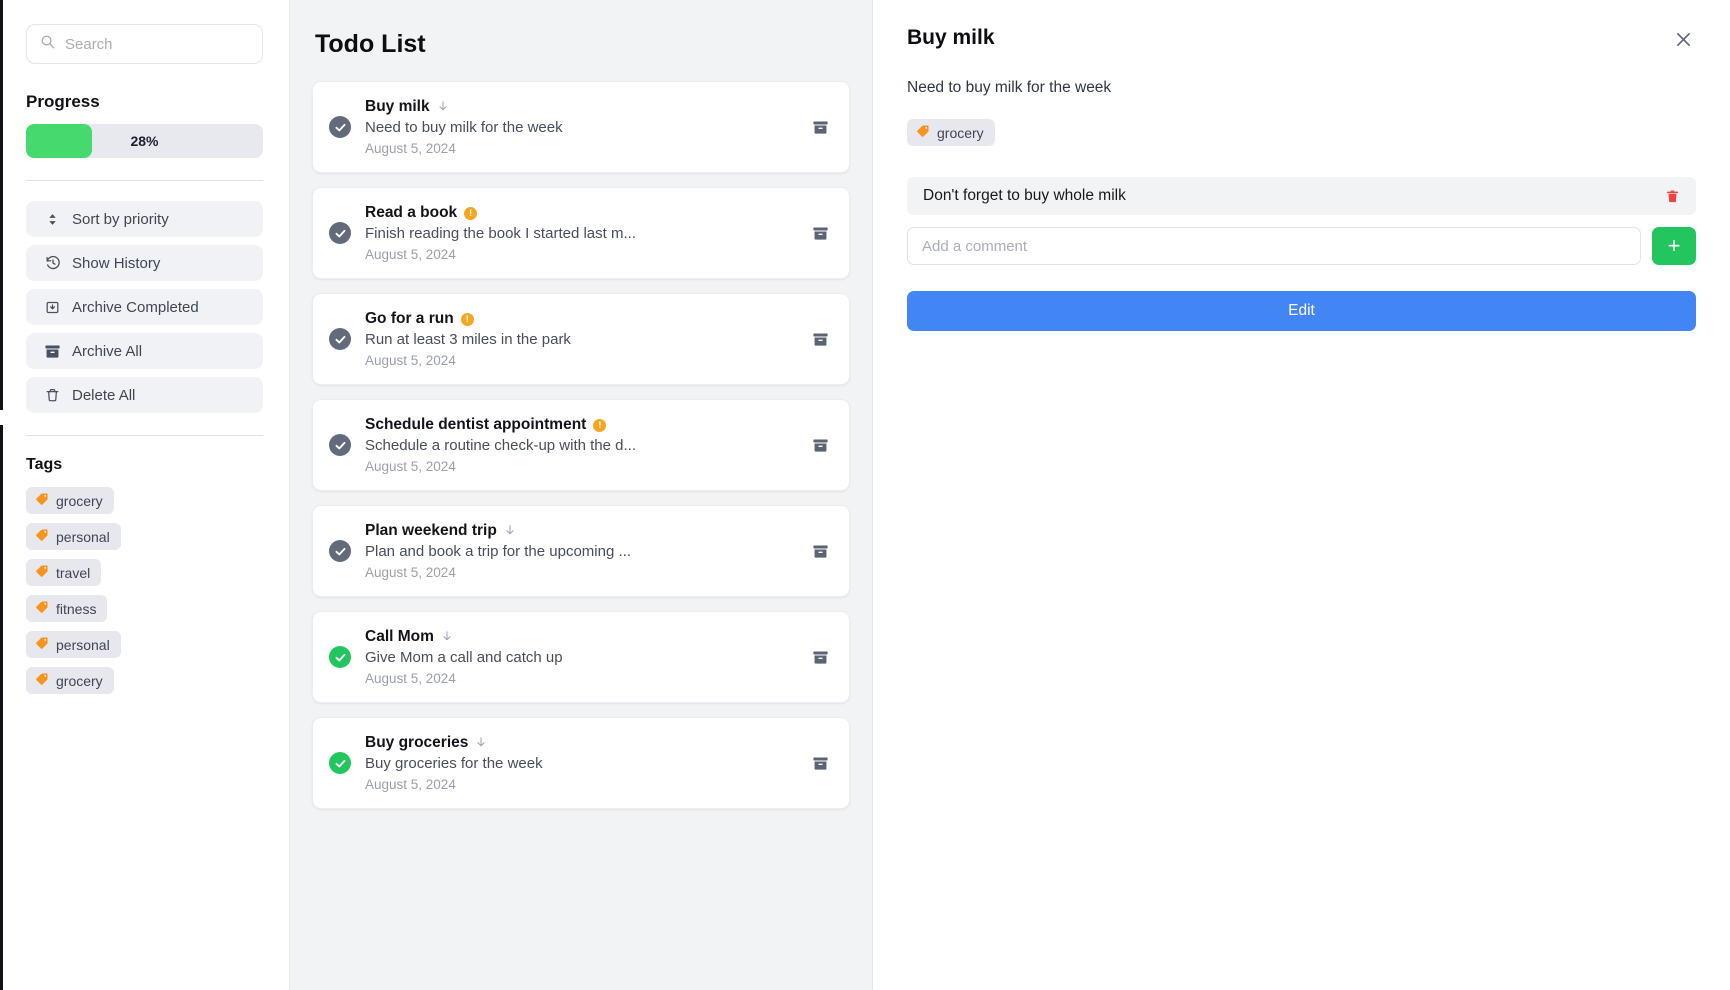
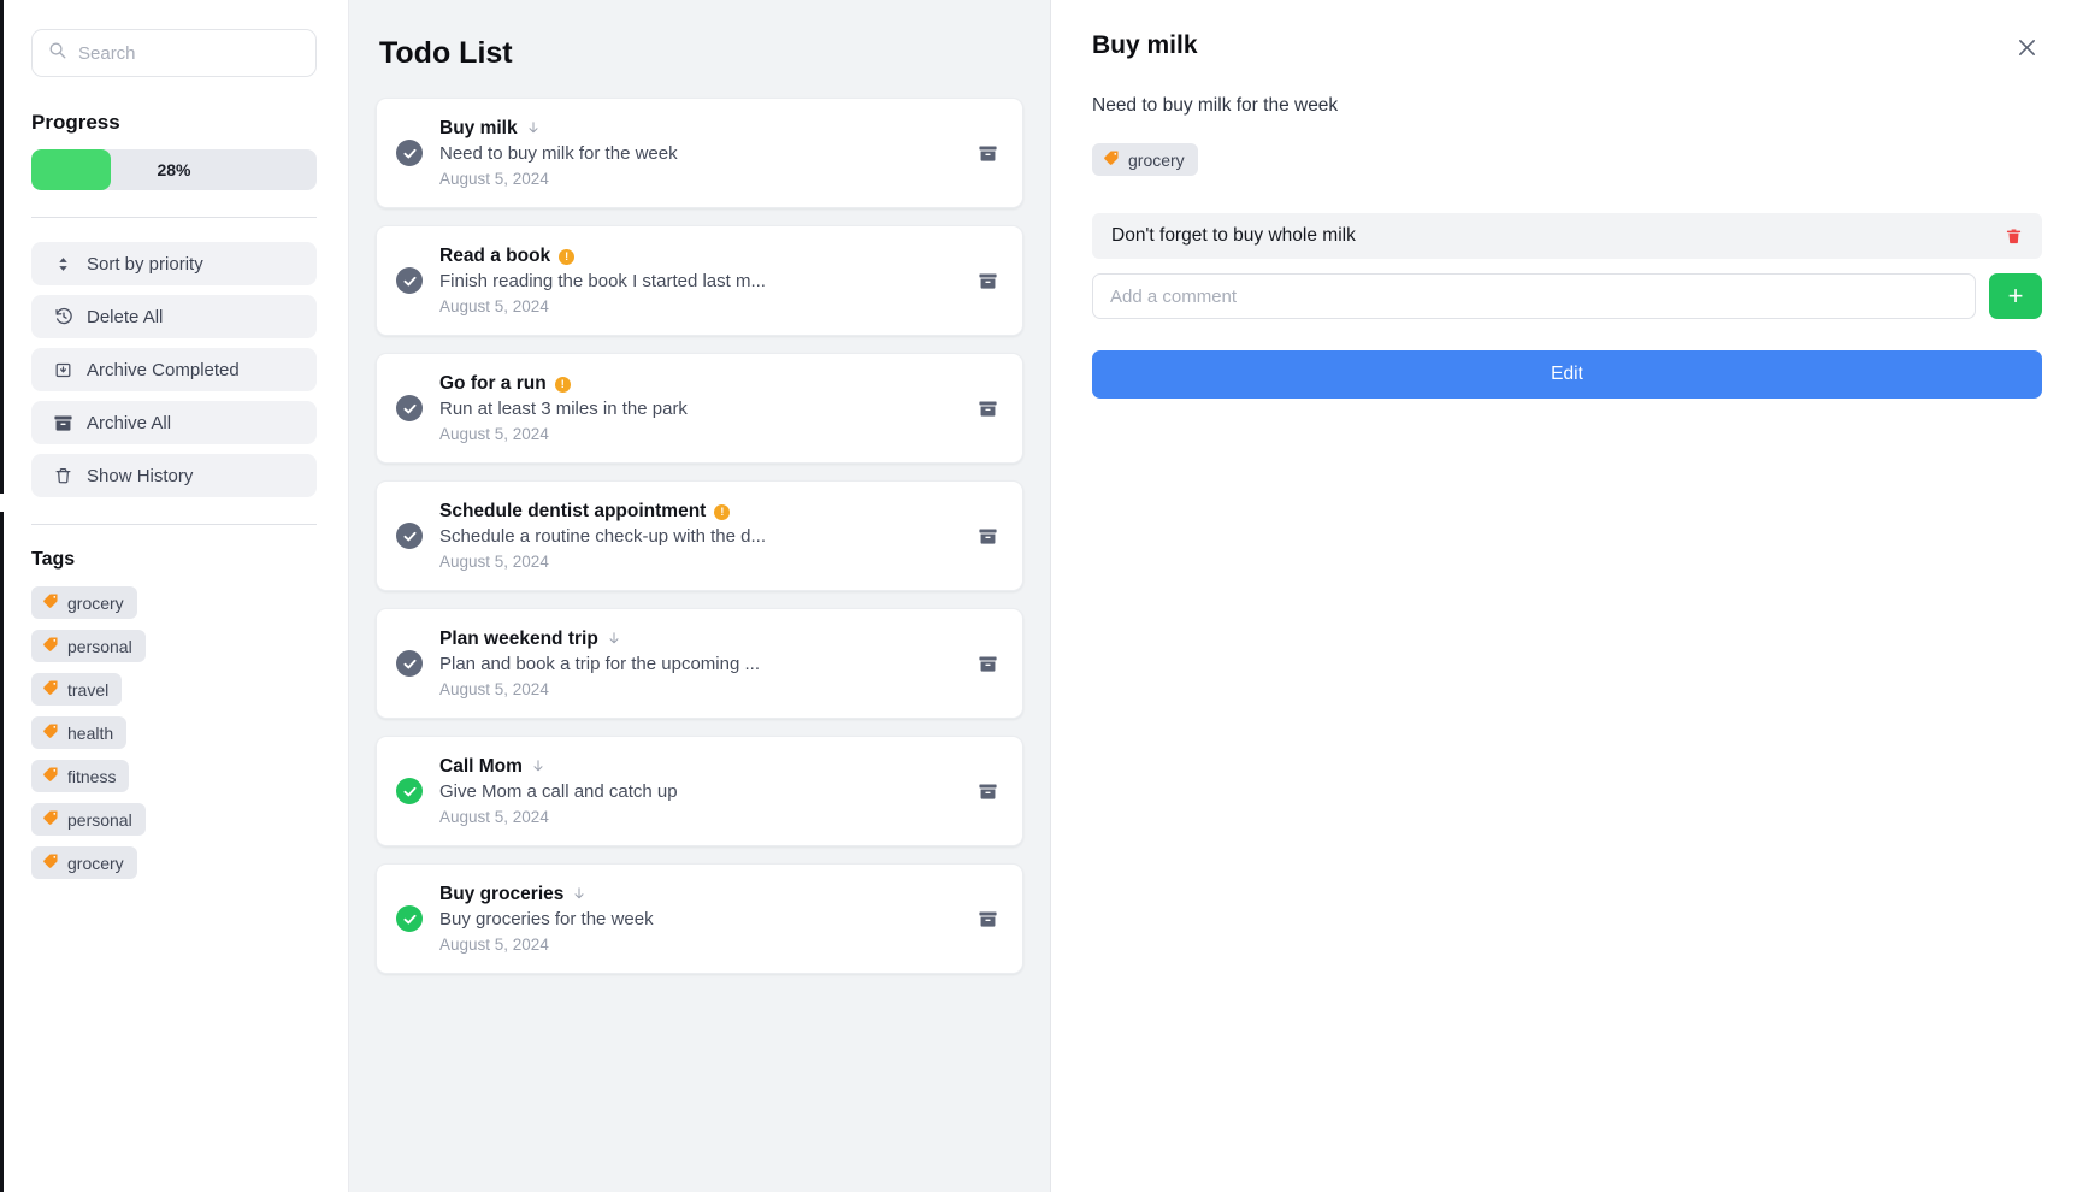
  Search
  Progress
  28%
  Sort by priority
- Show History
+ Delete All
  Archive Completed
  Archive All
- Delete All
+ Show History
  Tags
  grocery
  personal
  travel
+ health
  fitness
  personal
  grocery
  Todo List
  Buy milk
  Need to buy milk for the week
  August 5, 2024
  Read a book
  !
  Finish reading the book I started last m...
  August 5, 2024
  Go for a run
  !
  Run at least 3 miles in the park
  August 5, 2024
  Schedule dentist appointment
  !
  Schedule a routine check-up with the d...
  August 5, 2024
  Plan weekend trip
  Plan and book a trip for the upcoming ...
  August 5, 2024
  Call Mom
  Give Mom a call and catch up
  August 5, 2024
  Buy groceries
  Buy groceries for the week
  August 5, 2024
  Buy milk
  Need to buy milk for the week
  grocery
  Don't forget to buy whole milk
  Add a comment
  +
  Edit
